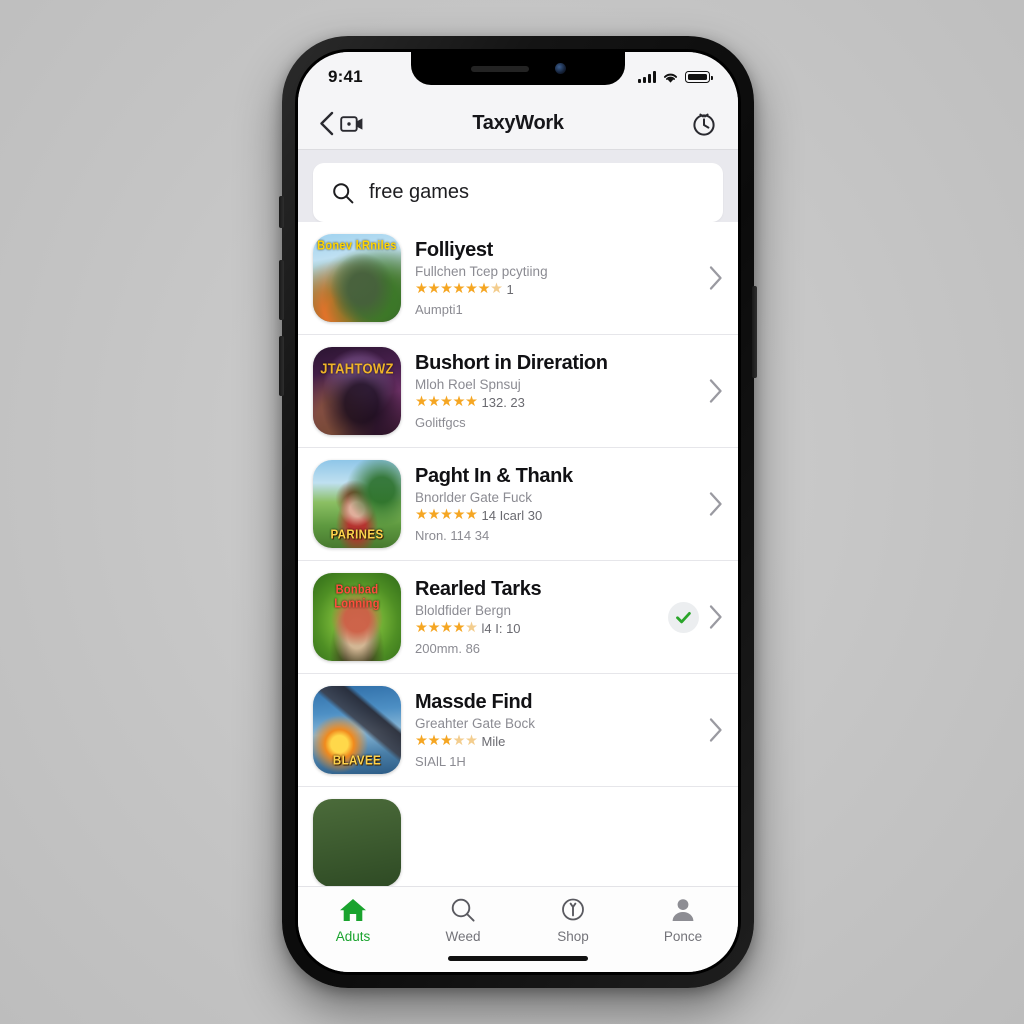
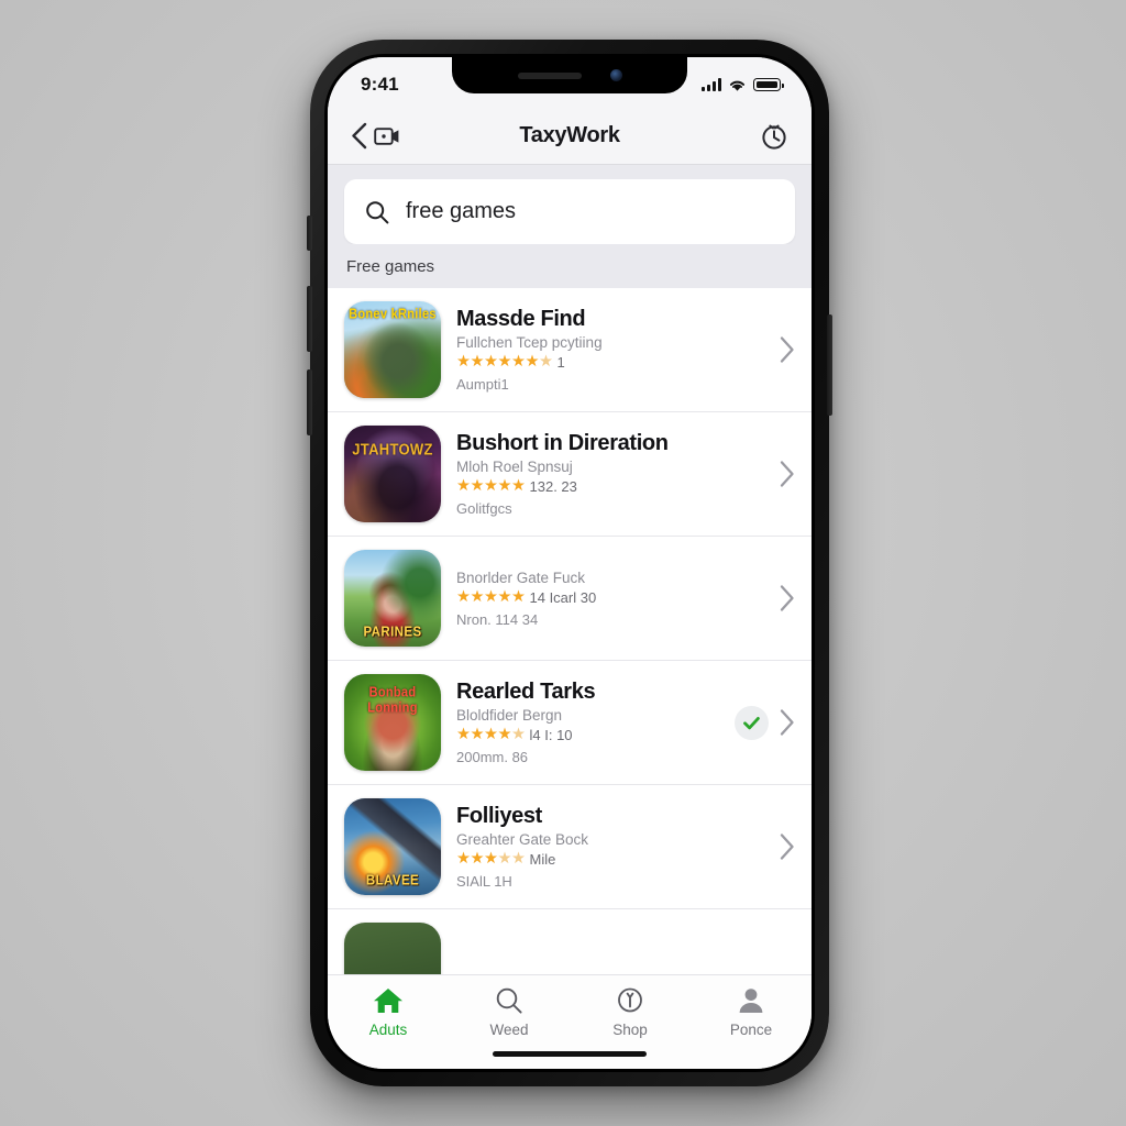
  9:41
  TaxyWork
  free games
+ Free games
  Bonev kRniles
- Folliyest
+ Massde Find
  Fullchen Tcep pcytiing
  ★★★★★★
  ★
  1
  Aumpti1
  JTAHTOWZ
  Bushort in Direration
  Mloh Roel Spnsuj
  ★★★★★
  132. 23
  Golitfgcs
  PARINES
- Paght In & Thank
  Bnorlder Gate Fuck
  ★★★★★
  14 Icarl 30
  Nron. 114 34
  Bonbad Lonning
  Rearled Tarks
  Bloldfider Bergn
  ★★★★
  ★
  l4 I: 10
  200mm. 86
  BLAVEE
- Massde Find
+ Folliyest
  Greahter Gate Bock
  ★★★
  ★★
  Mile
  SIAlL 1H
  Aduts
  Weed
  Shop
  Ponce
